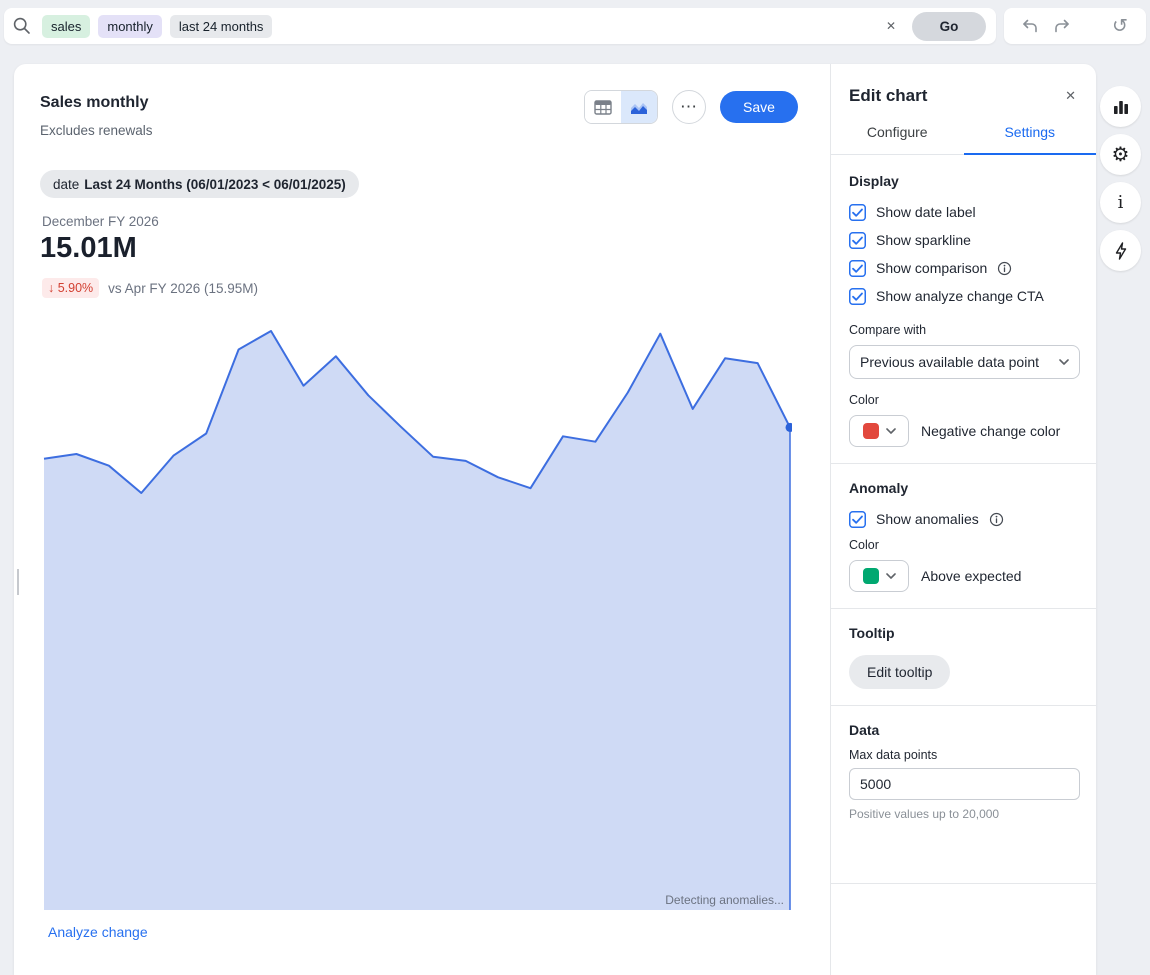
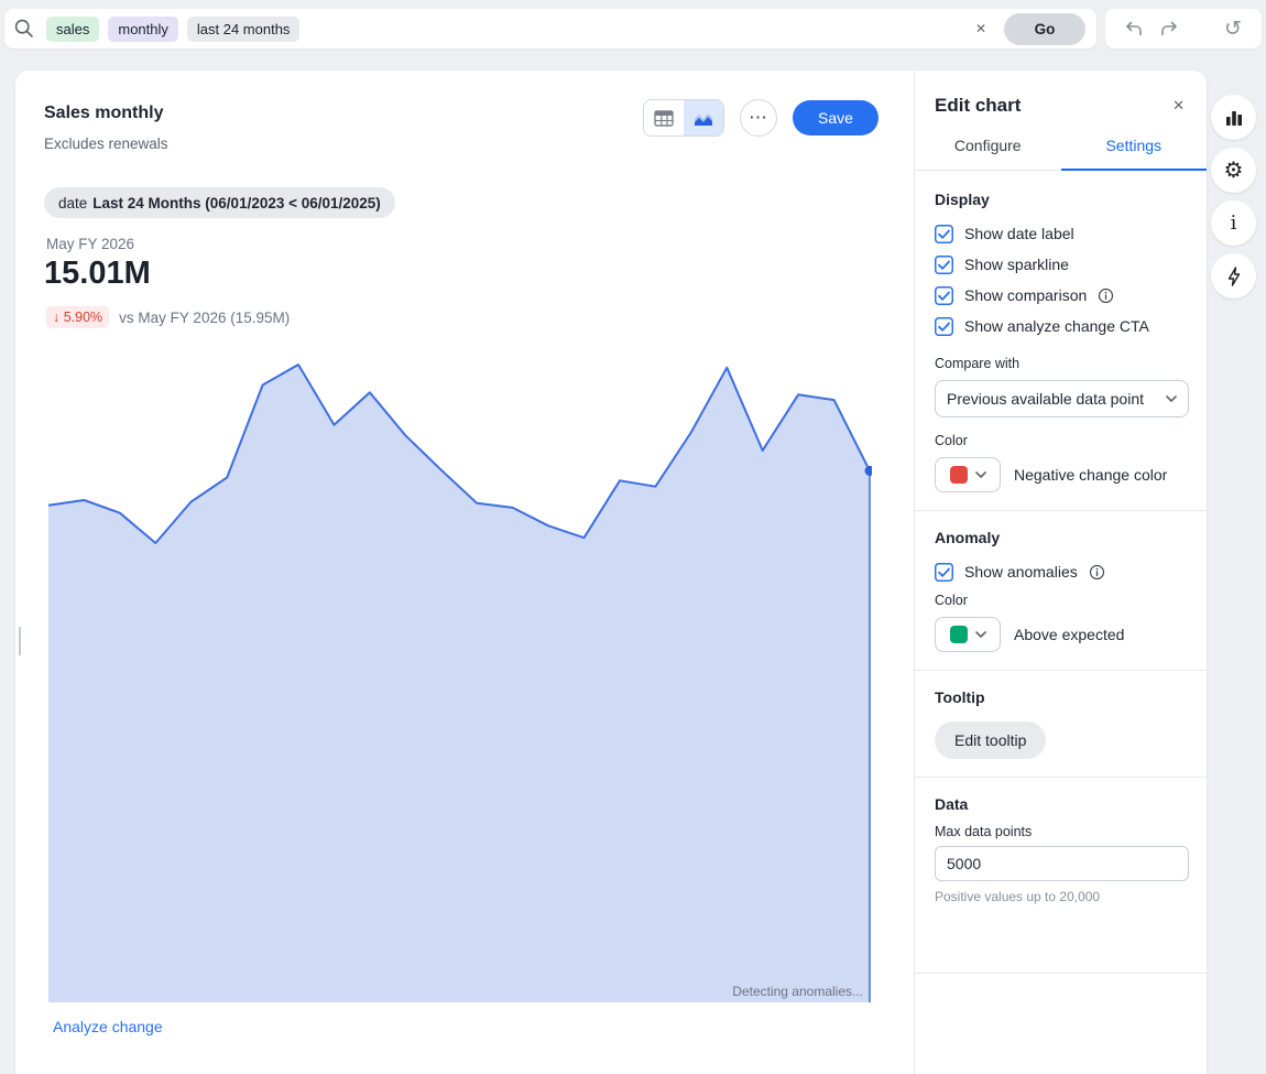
  sales
  monthly
  last 24 months
  ✕
  Go
  ↺
  Sales monthly
  Excludes renewals
  ⋯
  Save
  date
  Last 24 Months (06/01/2023 < 06/01/2025)
- December FY 2026
+ May FY 2026
  15.01M
  ↓ 5.90%
- vs Apr FY 2026 (15.95M)
+ vs May FY 2026 (15.95M)
  Detecting anomalies...
  Analyze change
  Edit chart
  ✕
  Configure
  Settings
  Display
  Show date label
  Show sparkline
  Show comparison
  Show analyze change CTA
  Compare with
  Previous available data point
  Color
  Negative change color
  Anomaly
  Show anomalies
  Color
  Above expected
  Tooltip
  Edit tooltip
  Data
  Max data points
  5000
  Positive values up to 20,000
  ⚙
  i
